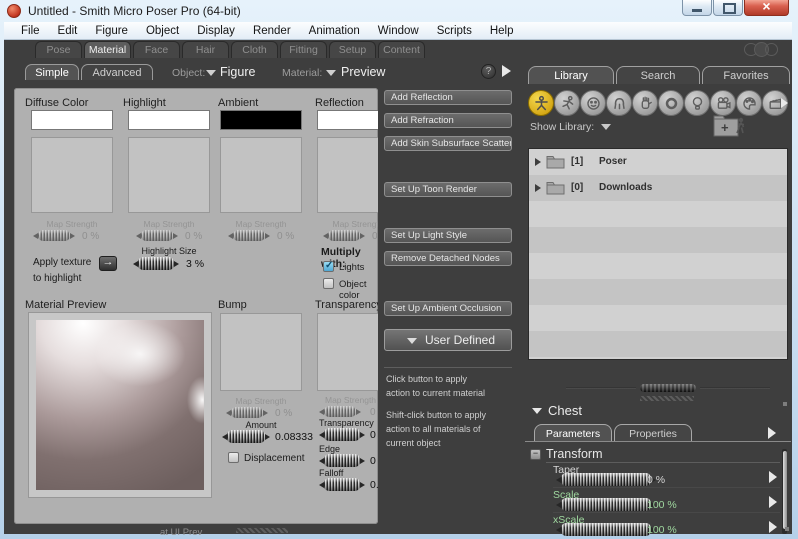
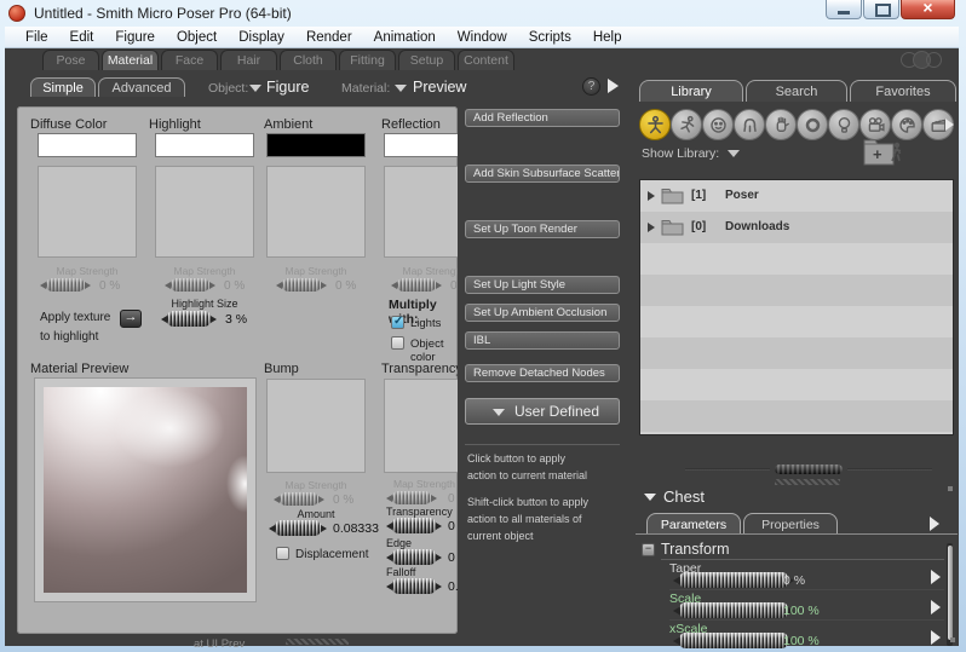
  Untitled - Smith Micro Poser Pro (64-bit)
  File
  Edit
  Figure
  Object
  Display
  Render
  Animation
  Window
  Scripts
  Help
  Pose
  Material
  Face
  Hair
  Cloth
  Fitting
  Setup
  Content
  Simple
  Advanced
  Object:
  Figure
  Material:
  Preview
  Diffuse Color
  Map Strength
  0 %
  Apply texture
  to highlight
  Highlight
  Map Strength
  0 %
  Highlight Size
  3 %
  Ambient
  Map Strength
  0 %
  Material Preview
  Bump
  Map Strength
  0 %
  Amount
  0.08333
  Displacement
  Reflection
  Map Strengt
  0
  Multiply h:
  Lights
  Object color
  Transparenc
  Map Strength
  0
  Transparency
  0
  Edge
  0
  Falloff
  0.
  Add Reflection
- Add Refraction
  Add Skin Subsurface Scatter
  Set Up Toon Render
  Set Up Light Style
- Remove Detached Nodes
+ Set Up Ambient Occlusion
+ IBL
- Set Up Ambient Occlusion
+ Remove Detached Nodes
  User Defined
  Click button to apply
  action to current material
  Shift-click button to apply
  action to all materials of
  current object
  Library
  Search
  Favorites
  Show Library:
  +
  [1]
  Poser
  [0]
  Downloads
  Chest
  Parameters
  Properties
  Transform
  Taper
  0 %
  Scale
  100 %
  xScale
  100 %
  at UI Prev
